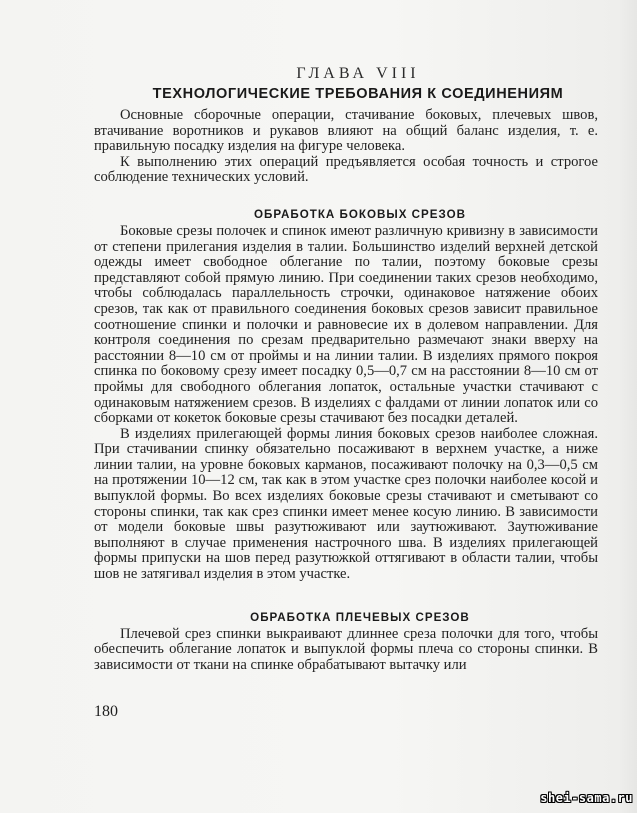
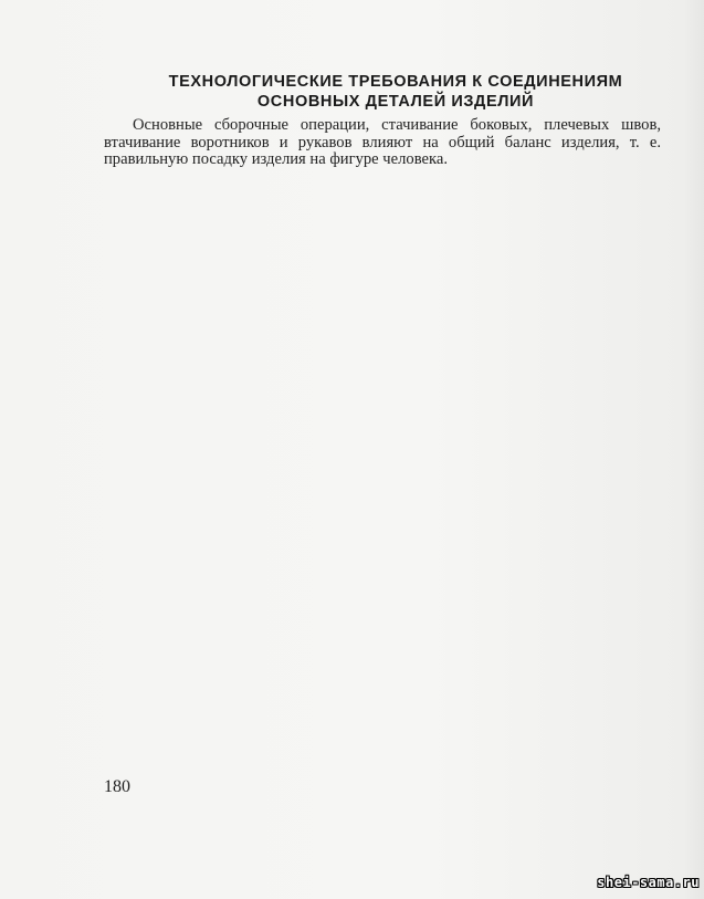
- ГЛАВА VIII
  ТЕХНОЛОГИЧЕСКИЕ ТРЕБОВАНИЯ К СОЕДИНЕНИЯМ
+ ОСНОВНЫХ ДЕТАЛЕЙ ИЗДЕЛИЙ
  Основные сборочные операции, стачивание боковых, плечевых швов, втачивание воротников и рукавов влияют на общий баланс изделия, т. е. правильную посадку изделия на фигуре человека.
- К выполнению этих операций предъявляется особая точность и строгое соблюдение технических условий.
- ОБРАБОТКА БОКОВЫХ СРЕЗОВ
- Боковые срезы полочек и спинок имеют различную кривизну в зависимости от степени прилегания изделия в талии. Большинство изделий верхней детской одежды имеет свободное облегание по талии, поэтому боковые срезы представляют собой прямую линию. При соединении таких срезов необходимо, чтобы соблюдалась параллельность строчки, одинаковое натяжение обоих срезов, так как от правильного соединения боковых срезов зависит правильное соотношение спинки и полочки и равновесие их в долевом направлении. Для контроля соединения по срезам предварительно размечают знаки вверху на расстоянии 8—10 см от проймы и на линии талии. В изделиях прямого покроя спинка по боковому срезу имеет посадку 0,5—0,7 см на расстоянии 8—10 см от проймы для свободного облегания лопаток, остальные участки стачивают с одинаковым натяжением срезов. В изделиях с фалдами от линии лопаток или со сборками от кокеток боковые срезы стачивают без посадки деталей.
- В изделиях прилегающей формы линия боковых срезов наиболее сложная. При стачивании спинку обязательно посаживают в верхнем участке, а ниже линии талии, на уровне боковых карманов, посаживают полочку на 0,3—0,5 см на протяжении 10—12 см, так как в этом участке срез полочки наиболее косой и выпуклой формы. Во всех изделиях боковые срезы стачивают и сметывают со стороны спинки, так как срез спинки имеет менее косую линию. В зависимости от модели боковые швы разутюживают или заутюживают. Заутюживание выполняют в случае применения настрочного шва. В изделиях прилегающей формы припуски на шов перед разутюжкой оттягивают в области талии, чтобы шов не затягивал изделия в этом участке.
- ОБРАБОТКА ПЛЕЧЕВЫХ СРЕЗОВ
- Плечевой срез спинки выкраивают длиннее среза полочки для того, чтобы обеспечить облегание лопаток и выпуклой формы плеча со стороны спинки. В зависимости от ткани на спинке обрабатывают вытачку или
  180
  shei-sama.ru
